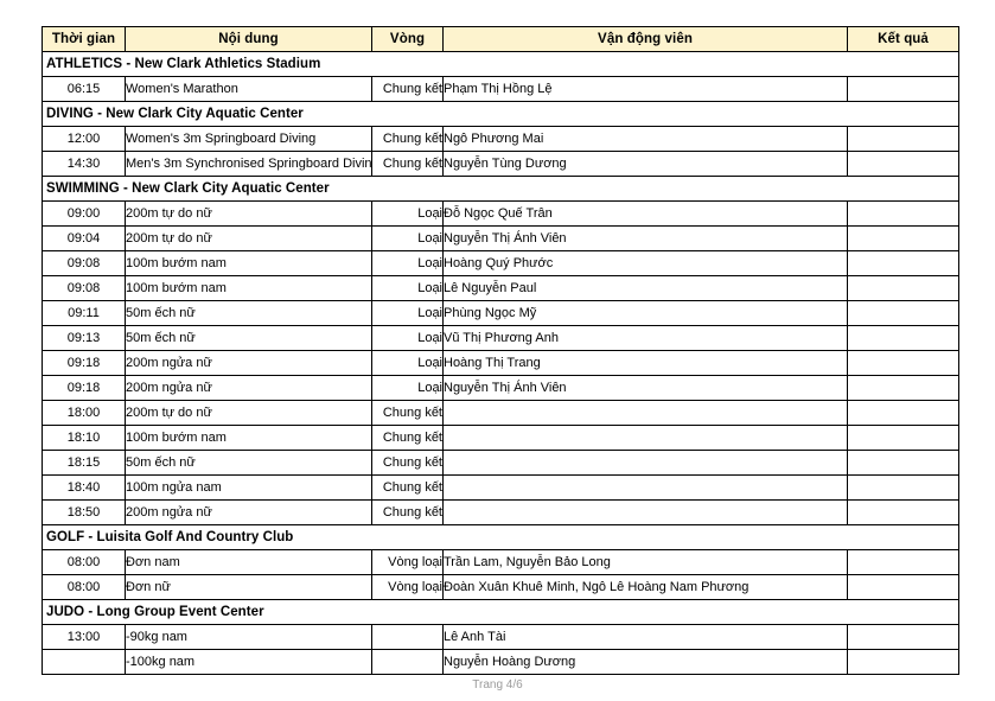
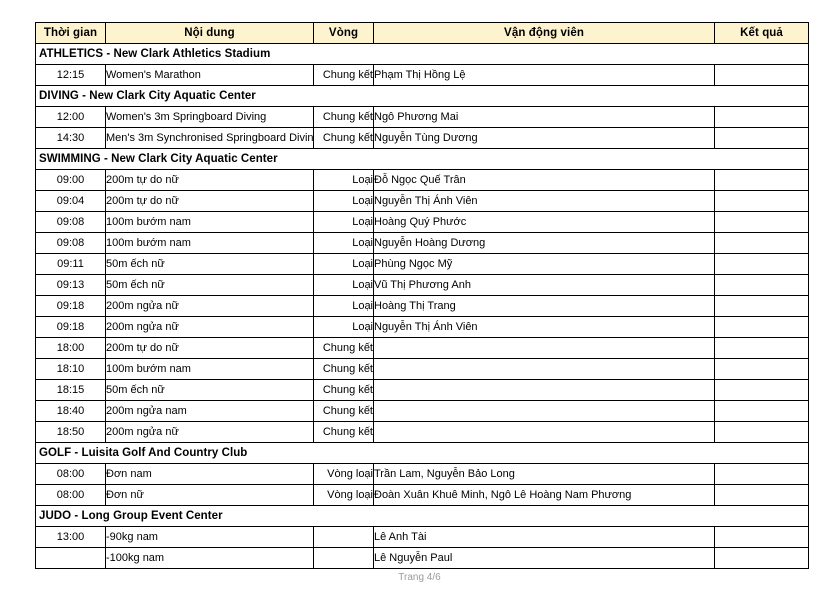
  Thời gian	Nội dung	Vòng	Vận động viên	Kết quả
  ATHLETICS - New Clark Athletics Stadium
- 06:15	Women's Marathon	Chung kết	Phạm Thị Hồng Lệ
+ 12:15	Women's Marathon	Chung kết	Phạm Thị Hồng Lệ
  DIVING - New Clark City Aquatic Center
  12:00	Women's 3m Springboard Diving	Chung kết	Ngô Phương Mai
  14:30	Men's 3m Synchronised Springboard Divin	Chung kết	Nguyễn Tùng Dương
  SWIMMING - New Clark City Aquatic Center
  09:00	200m tự do nữ	Loại	Đỗ Ngọc Quế Trân
  09:04	200m tự do nữ	Loại	Nguyễn Thị Ánh Viên
  09:08	100m bướm nam	Loại	Hoàng Quý Phước
- 09:08	100m bướm nam	Loại	Lê Nguyễn Paul
+ 09:08	100m bướm nam	Loại	Nguyễn Hoàng Dương
  09:11	50m ếch nữ	Loại	Phùng Ngọc Mỹ
  09:13	50m ếch nữ	Loại	Vũ Thị Phương Anh
  09:18	200m ngửa nữ	Loại	Hoàng Thị Trang
  09:18	200m ngửa nữ	Loại	Nguyễn Thị Ánh Viên
  18:00	200m tự do nữ	Chung kết
  18:10	100m bướm nam	Chung kết
  18:15	50m ếch nữ	Chung kết
- 18:40	100m ngửa nam	Chung kết
+ 18:40	200m ngửa nam	Chung kết
  18:50	200m ngửa nữ	Chung kết
  GOLF - Luisita Golf And Country Club
  08:00	Đơn nam	Vòng loại	Trần Lam, Nguyễn Bảo Long
  08:00	Đơn nữ	Vòng loại	Đoàn Xuân Khuê Minh, Ngô Lê Hoàng Nam Phương
  JUDO - Long Group Event Center
  13:00	-90kg nam		Lê Anh Tài
- 	-100kg nam		Nguyễn Hoàng Dương
+ 	-100kg nam		Lê Nguyễn Paul
  Trang 4/6
